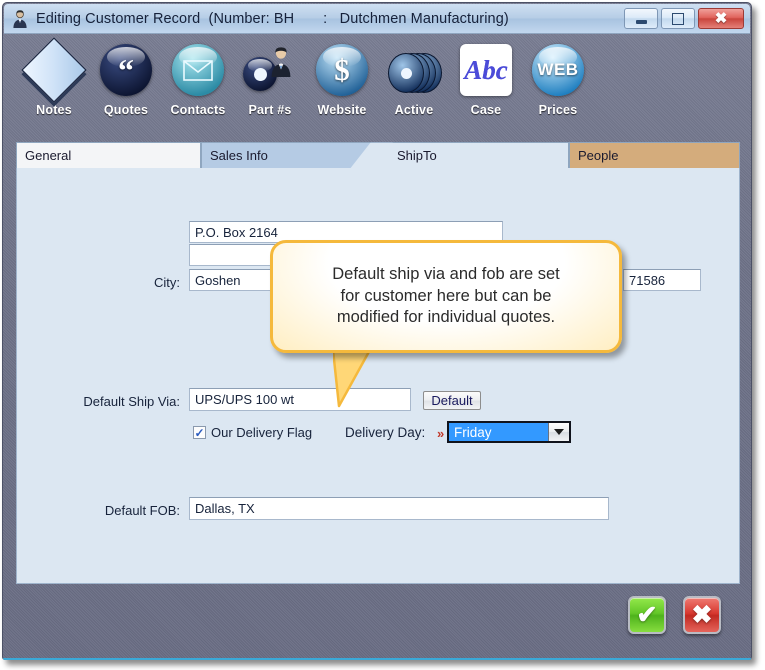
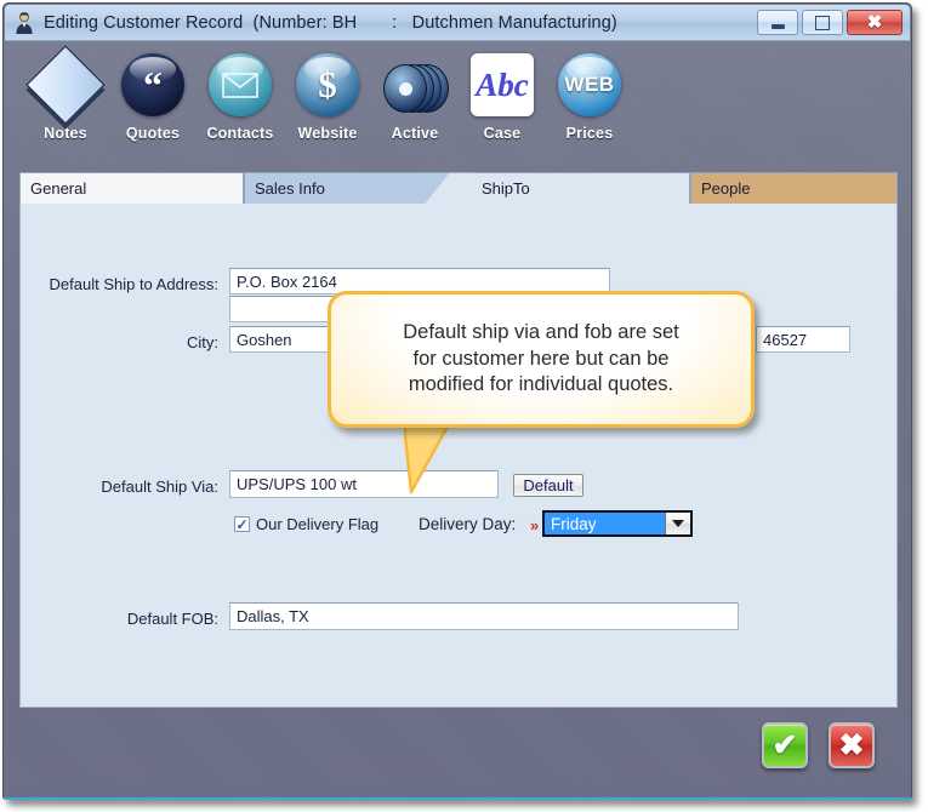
  Editing Customer Record (Number: BH : Dutchmen Manufacturing)
  ✖
  Notes
  “
  Quotes
  Contacts
- Part #s
  $
  Website
  Active
  Abc
  Case
  WEB
  Prices
  General
  Sales Info
  ShipTo
  People
+ Default Ship to Address:
  P.O. Box 2164
  City:
  Goshen
- 71586
+ 46527
  Default Ship Via:
  UPS/UPS 100 wt
  Default
  ✓
  Our Delivery Flag
  Delivery Day:
  »
  Friday
  Default FOB:
  Dallas, TX
  Default ship via and fob are set
  for customer here but can be
  modified for individual quotes.
  ✔
  ✖
